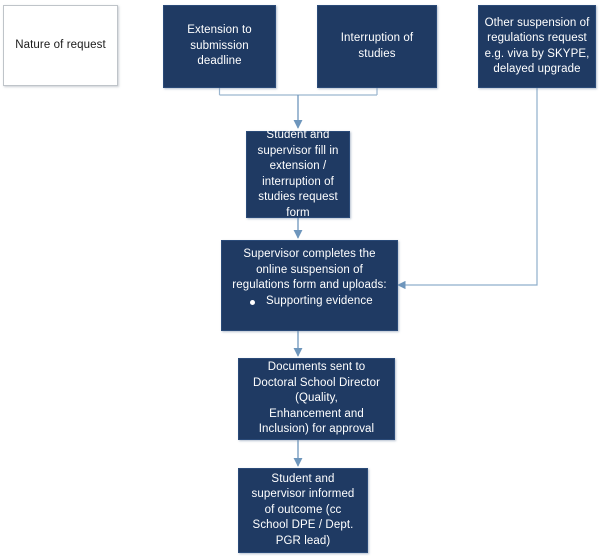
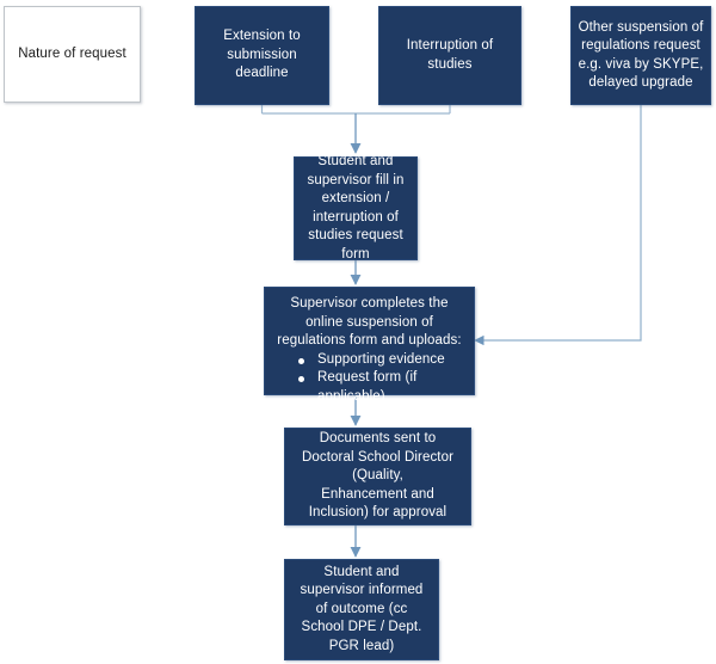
  Nature of request
  Extension to
  submission deadline
  Interruption of
  studies
  Other suspension of
  regulations request
  e.g. viva by SKYPE,
  delayed upgrade
  Student and
  supervisor fill in
  extension /
  interruption of
  studies request form
  Supervisor completes the
  online suspension of
  regulations form and uploads:
  Supporting evidence
+ Request form (if
+ applicable)
  Documents sent to
  Doctoral School Director
  (Quality,
  Enhancement and
  Inclusion) for approval
  Student and
  supervisor informed
  of outcome (cc
  School DPE / Dept.
  PGR lead)
